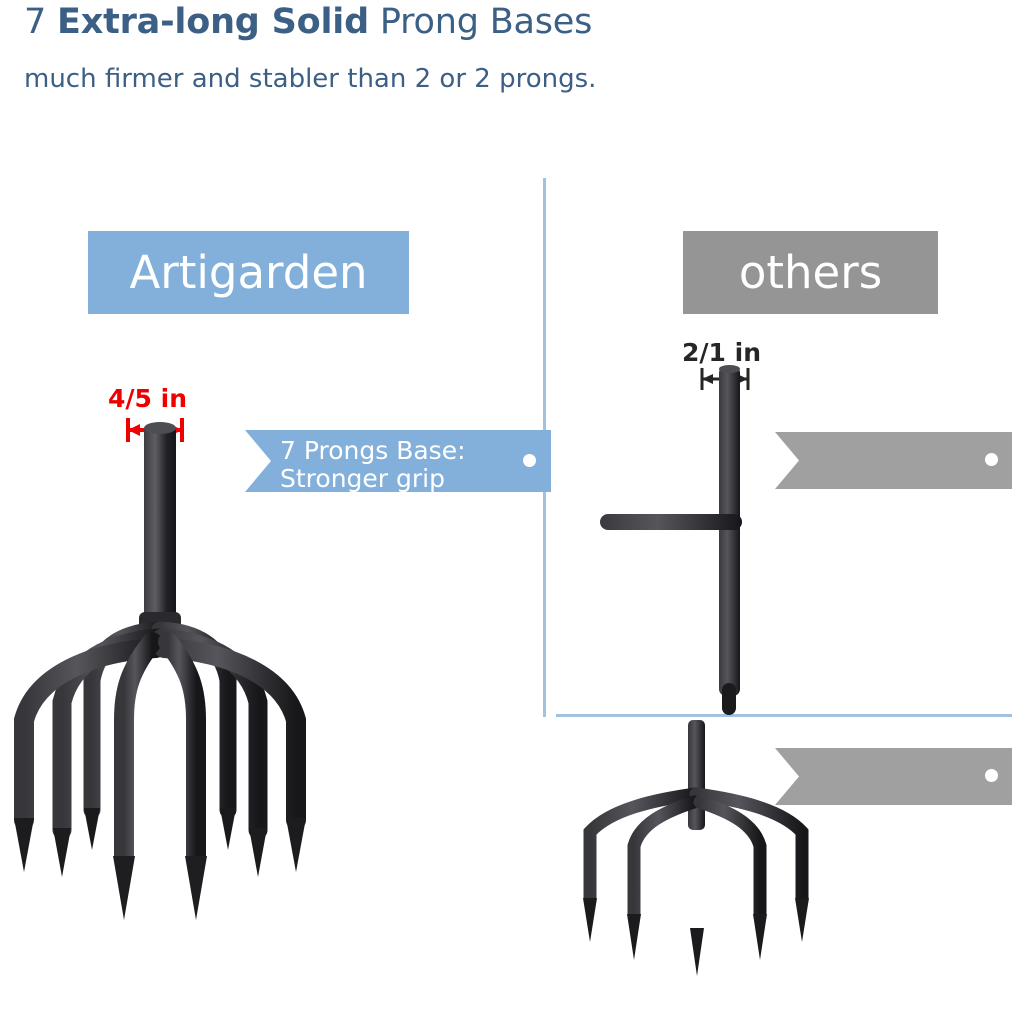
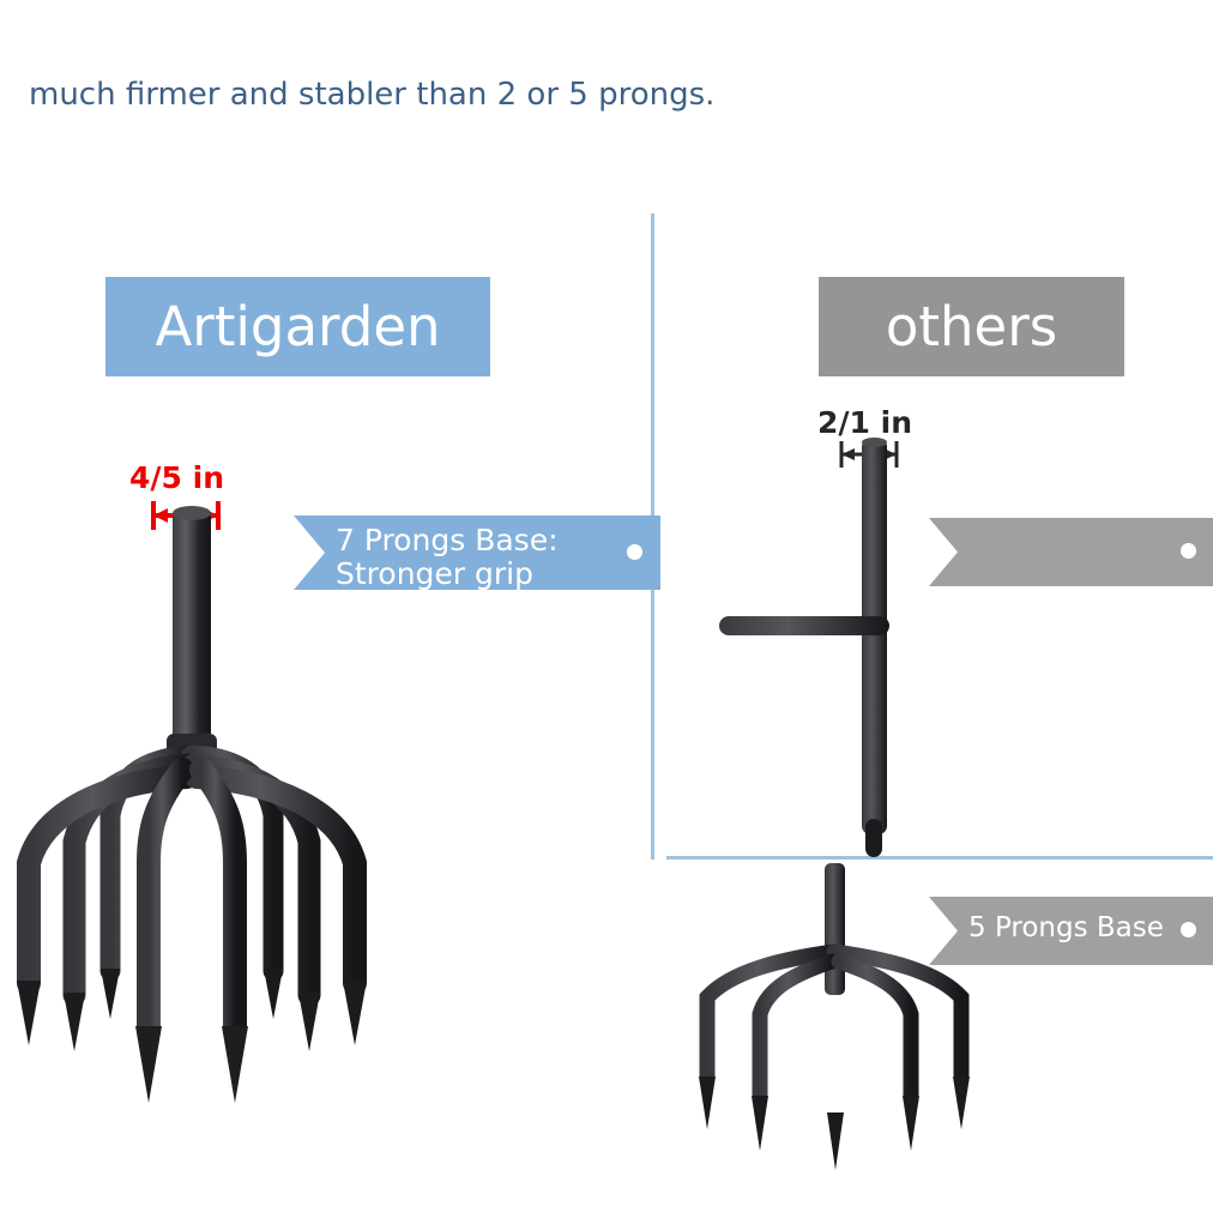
- 7 Extra-long Solid Prong Bases
- much firmer and stabler than 2 or 2 prongs.
+ much firmer and stabler than 2 or 5 prongs.
  Artigarden
  others
  4/5 in
  2/1 in
  7 Prongs Base:
  Stronger grip
+ 5 Prongs Base
